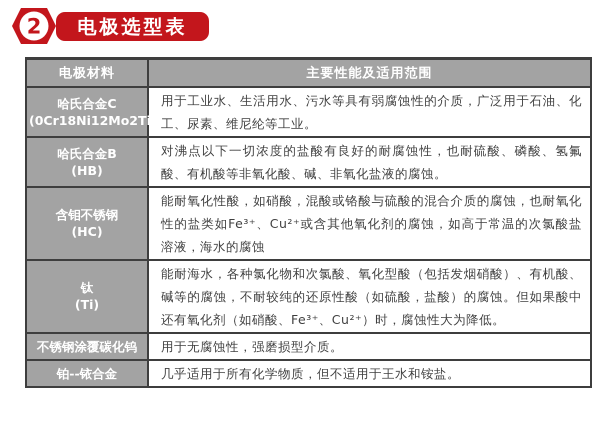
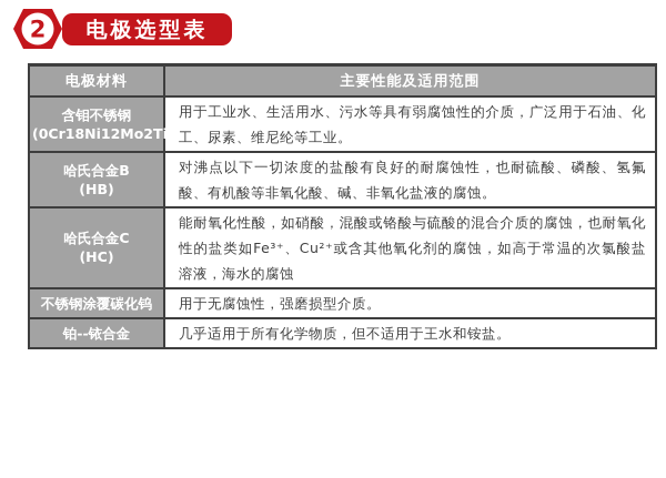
  2
  电极选型表
  电极材料	主要性能及适用范围
- 哈氏合金C (0Cr18Ni12Mo2Ti)	用于工业水、生活用水、污水等具有弱腐蚀性的介质，广泛用于石油、化工、尿素、维尼纶等工业。
+ 含钼不锈钢 (0Cr18Ni12Mo2Ti)	用于工业水、生活用水、污水等具有弱腐蚀性的介质，广泛用于石油、化工、尿素、维尼纶等工业。
  哈氏合金B (HB)	对沸点以下一切浓度的盐酸有良好的耐腐蚀性，也耐硫酸、磷酸、氢氟酸、有机酸等非氧化酸、碱、非氧化盐液的腐蚀。
- 含钼不锈钢 (HC)	能耐氧化性酸，如硝酸，混酸或铬酸与硫酸的混合介质的腐蚀，也耐氧化性的盐类如Fe³⁺、Cu²⁺或含其他氧化剂的腐蚀，如高于常温的次氯酸盐溶液，海水的腐蚀
+ 哈氏合金C (HC)	能耐氧化性酸，如硝酸，混酸或铬酸与硫酸的混合介质的腐蚀，也耐氧化性的盐类如Fe³⁺、Cu²⁺或含其他氧化剂的腐蚀，如高于常温的次氯酸盐溶液，海水的腐蚀
- 钛 (Ti)	能耐海水，各种氯化物和次氯酸、氧化型酸（包括发烟硝酸）、有机酸、碱等的腐蚀，不耐较纯的还原性酸（如硫酸，盐酸）的腐蚀。但如果酸中还有氧化剂（如硝酸、Fe³⁺、Cu²⁺）时，腐蚀性大为降低。
  不锈钢涂覆碳化钨	用于无腐蚀性，强磨损型介质。
  铂--铱合金	几乎适用于所有化学物质，但不适用于王水和铵盐。
